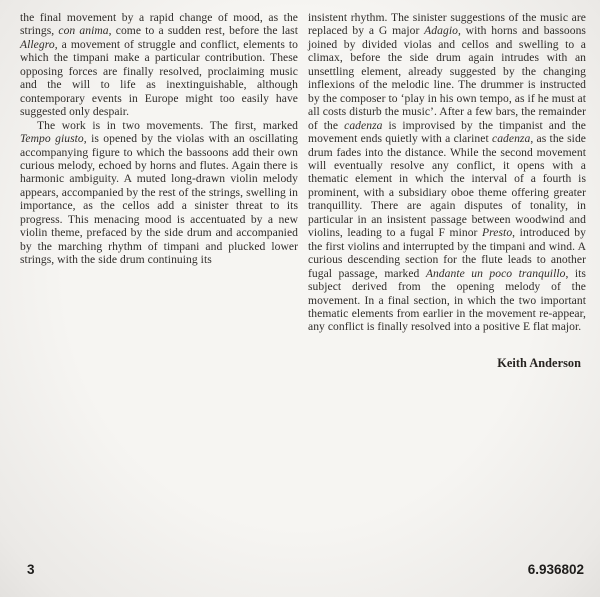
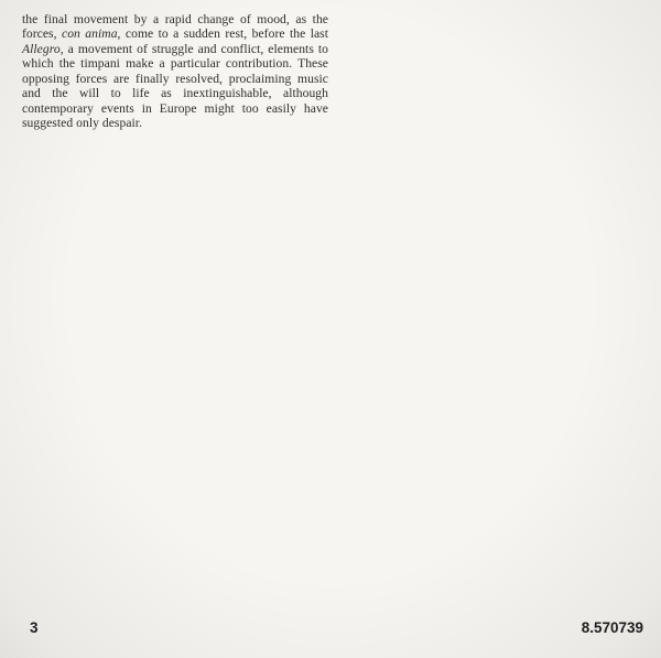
- the final movement by a rapid change of mood, as the strings, con anima, come to a sudden rest, before the last Allegro, a movement of struggle and conflict, elements to which the timpani make a particular contribution. These opposing forces are finally resolved, proclaiming music and the will to life as inextinguishable, although contemporary events in Europe might too easily have suggested only despair.
+ the final movement by a rapid change of mood, as the forces, con anima, come to a sudden rest, before the last Allegro, a movement of struggle and conflict, elements to which the timpani make a particular contribution. These opposing forces are finally resolved, proclaiming music and the will to life as inextinguishable, although contemporary events in Europe might too easily have suggested only despair.
- The work is in two movements. The first, marked Tempo giusto, is opened by the violas with an oscillating accompanying figure to which the bassoons add their own curious melody, echoed by horns and flutes. Again there is harmonic ambiguity. A muted long-drawn violin melody appears, accompanied by the rest of the strings, swelling in importance, as the cellos add a sinister threat to its progress. This menacing mood is accentuated by a new violin theme, prefaced by the side drum and accompanied by the marching rhythm of timpani and plucked lower strings, with the side drum continuing its
- insistent rhythm. The sinister suggestions of the music are replaced by a G major Adagio, with horns and bassoons joined by divided violas and cellos and swelling to a climax, before the side drum again intrudes with an unsettling element, already suggested by the changing inflexions of the melodic line. The drummer is instructed by the composer to ‘play in his own tempo, as if he must at all costs disturb the music’. After a few bars, the remainder of the cadenza is improvised by the timpanist and the movement ends quietly with a clarinet cadenza, as the side drum fades into the distance. While the second movement will eventually resolve any conflict, it opens with a thematic element in which the interval of a fourth is prominent, with a subsidiary oboe theme offering greater tranquillity. There are again disputes of tonality, in particular in an insistent passage between woodwind and violins, leading to a fugal F minor Presto, introduced by the first violins and interrupted by the timpani and wind. A curious descending section for the flute leads to another fugal passage, marked Andante un poco tranquillo, its subject derived from the opening melody of the movement. In a final section, in which the two important thematic elements from earlier in the movement re-appear, any conflict is finally resolved into a positive E flat major.
- Keith Anderson
  3
- 6.936802
+ 8.570739
